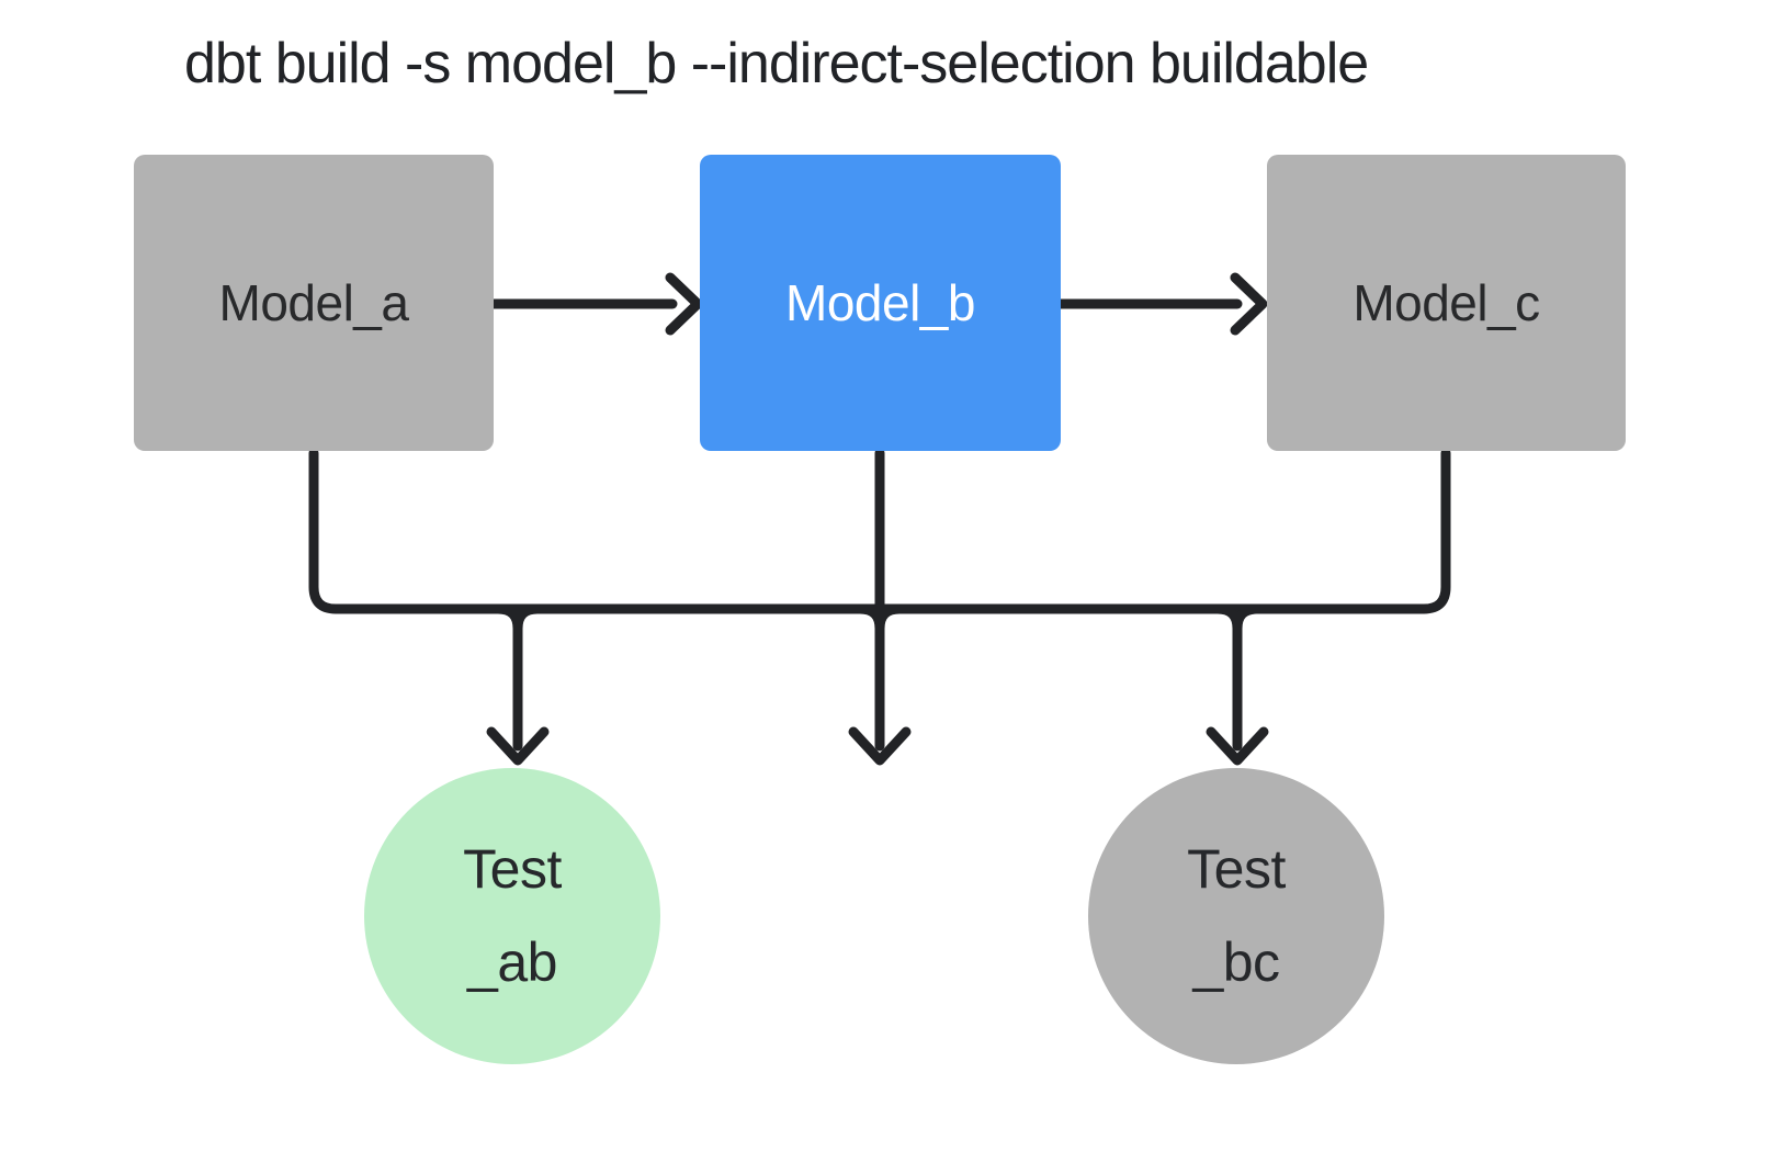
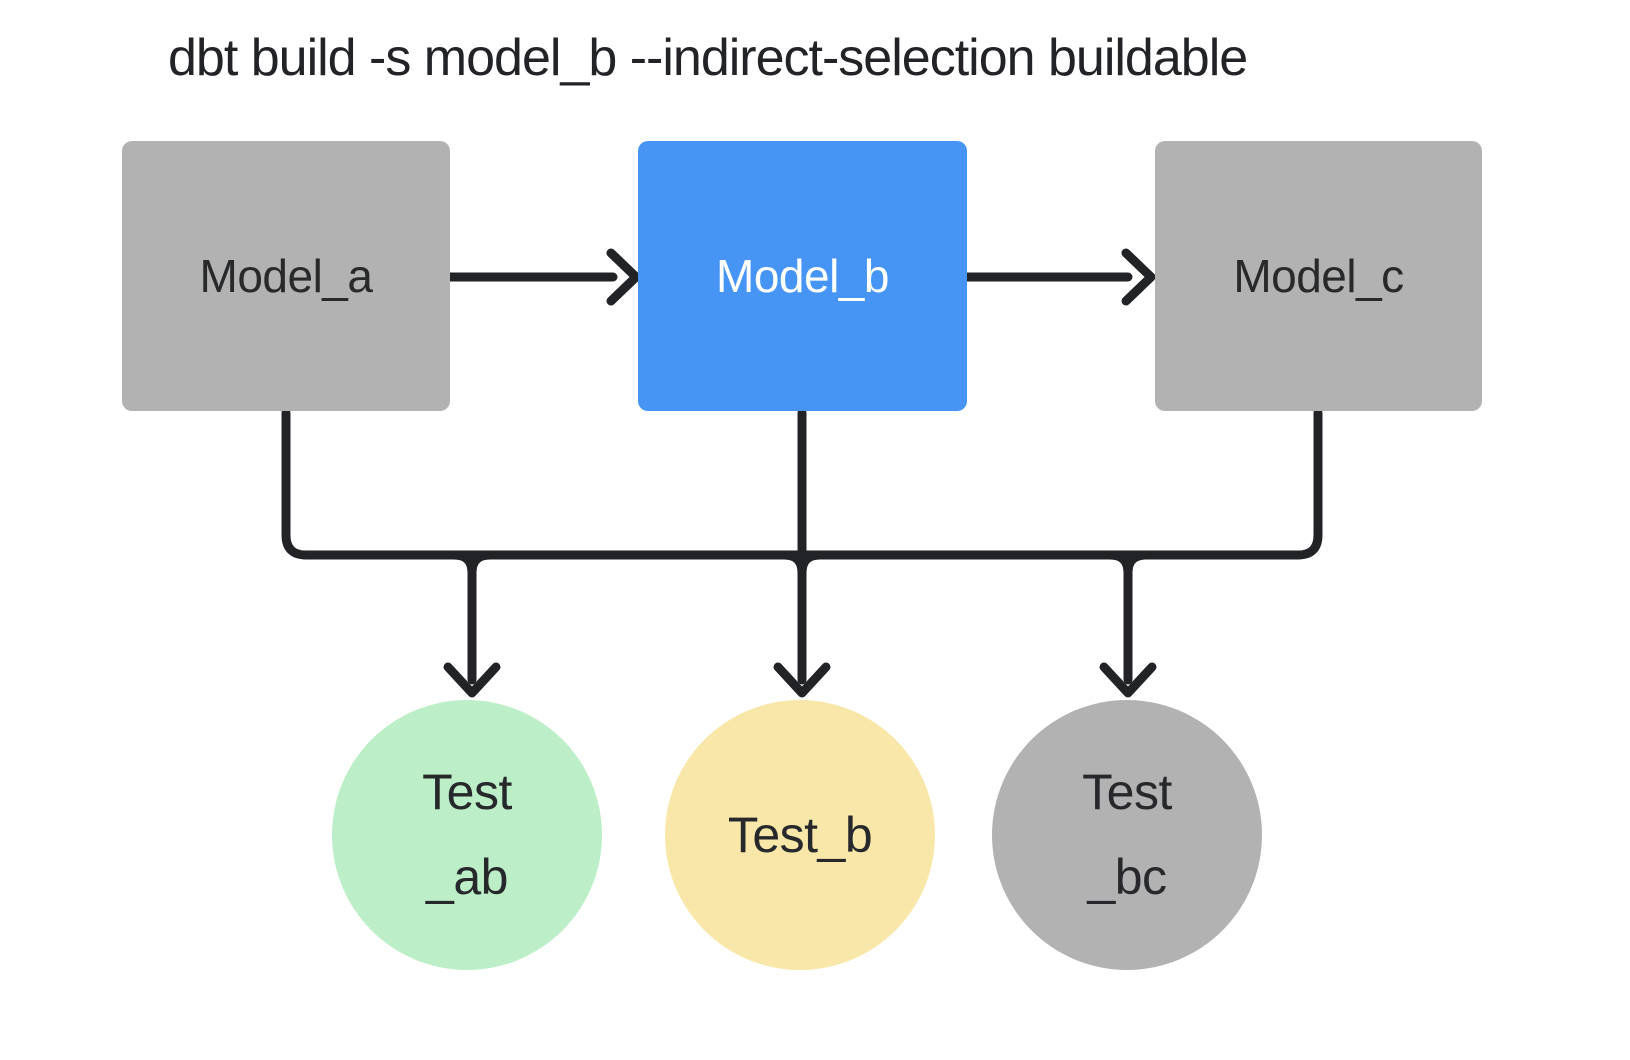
  dbt build -s model_b --indirect-selection buildable
  Model_a
  Model_b
  Model_c
  Test
  _ab
+ Test_b
  Test
  _bc
